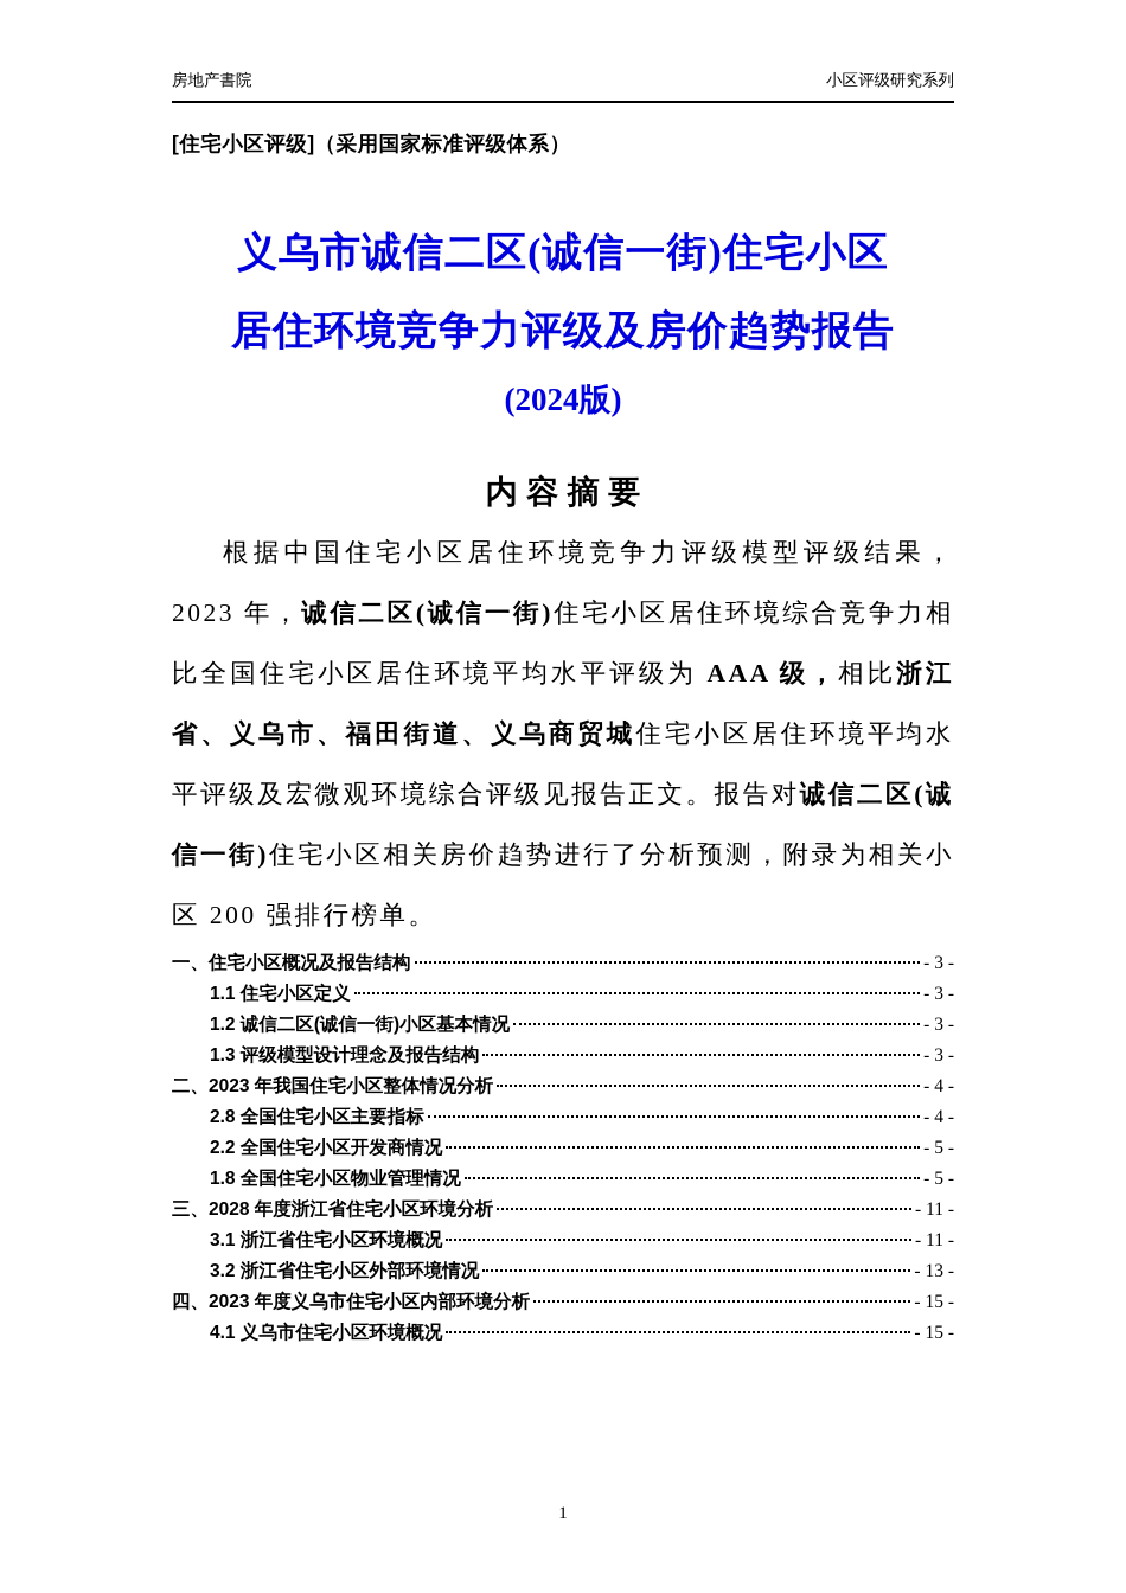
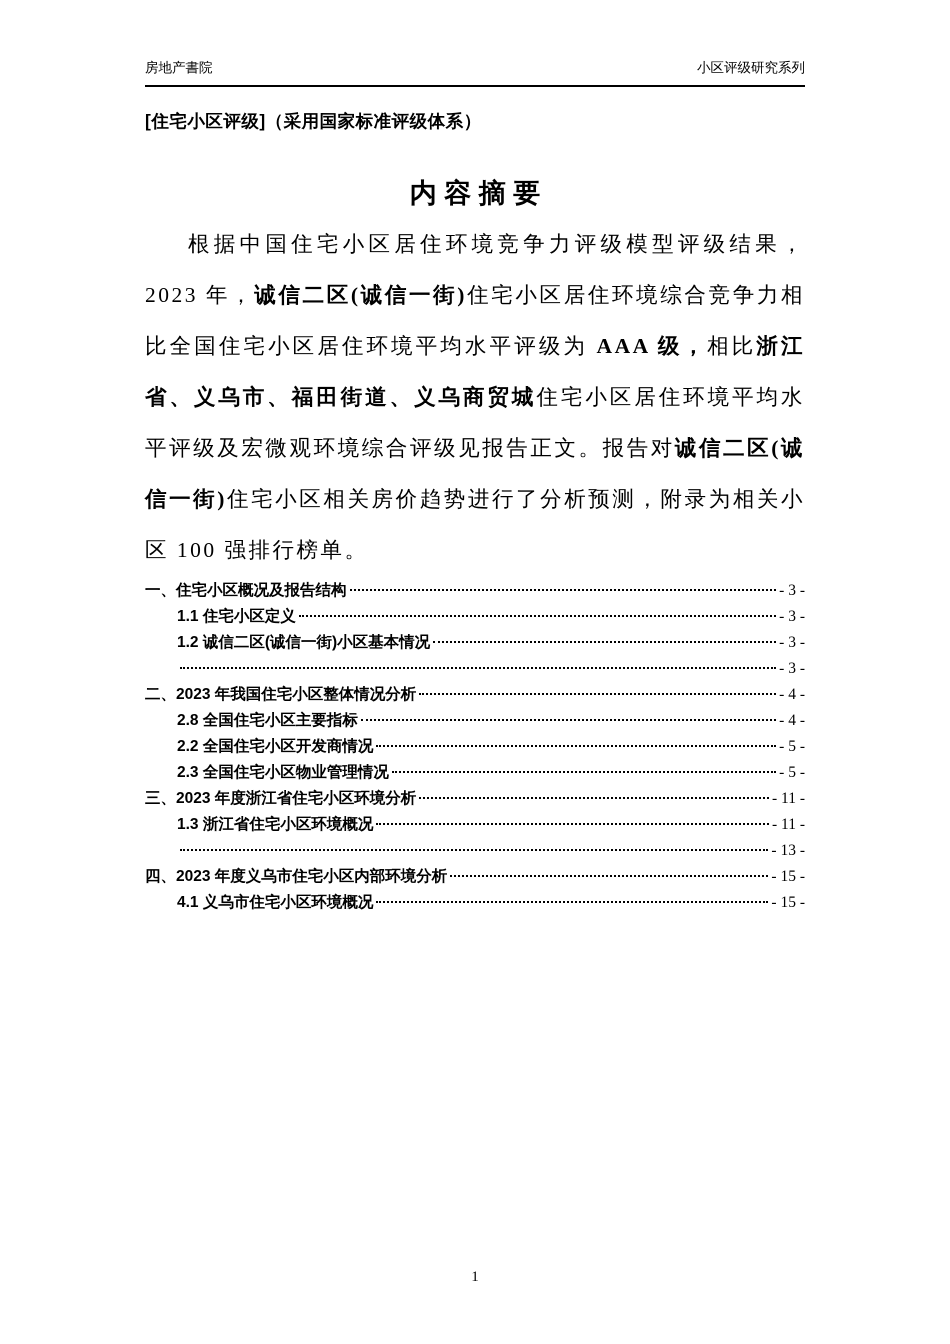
  房地产書院
  小区评级研究系列
  [住宅小区评级]（采用国家标准评级体系）
- 义乌市诚信二区(诚信一街)住宅小区
- 居住环境竞争力评级及房价趋势报告
- (2024版)
  内 容 摘 要
- 根据中国住宅小区居住环境竞争力评级模型评级结果，2023 年，诚信二区(诚信一街)住宅小区居住环境综合竞争力相比全国住宅小区居住环境平均水平评级为 AAA 级，相比浙江省、义乌市、福田街道、义乌商贸城住宅小区居住环境平均水平评级及宏微观环境综合评级见报告正文。报告对诚信二区(诚信一街)住宅小区相关房价趋势进行了分析预测，附录为相关小区 200 强排行榜单。
+ 根据中国住宅小区居住环境竞争力评级模型评级结果，2023 年，诚信二区(诚信一街)住宅小区居住环境综合竞争力相比全国住宅小区居住环境平均水平评级为 AAA 级，相比浙江省、义乌市、福田街道、义乌商贸城住宅小区居住环境平均水平评级及宏微观环境综合评级见报告正文。报告对诚信二区(诚信一街)住宅小区相关房价趋势进行了分析预测，附录为相关小区 100 强排行榜单。
  一、住宅小区概况及报告结构
  - 3 -
  1.1 住宅小区定义
  - 3 -
  1.2 诚信二区(诚信一街)小区基本情况
  - 3 -
- 1.3 评级模型设计理念及报告结构
  - 3 -
  二、2023 年我国住宅小区整体情况分析
  - 4 -
  2.8 全国住宅小区主要指标
  - 4 -
  2.2 全国住宅小区开发商情况
  - 5 -
- 1.8 全国住宅小区物业管理情况
+ 2.3 全国住宅小区物业管理情况
  - 5 -
- 三、2028 年度浙江省住宅小区环境分析
+ 三、2023 年度浙江省住宅小区环境分析
  - 11 -
- 3.1 浙江省住宅小区环境概况
+ 1.3 浙江省住宅小区环境概况
  - 11 -
- 3.2 浙江省住宅小区外部环境情况
  - 13 -
  四、2023 年度义乌市住宅小区内部环境分析
  - 15 -
  4.1 义乌市住宅小区环境概况
  - 15 -
  1
